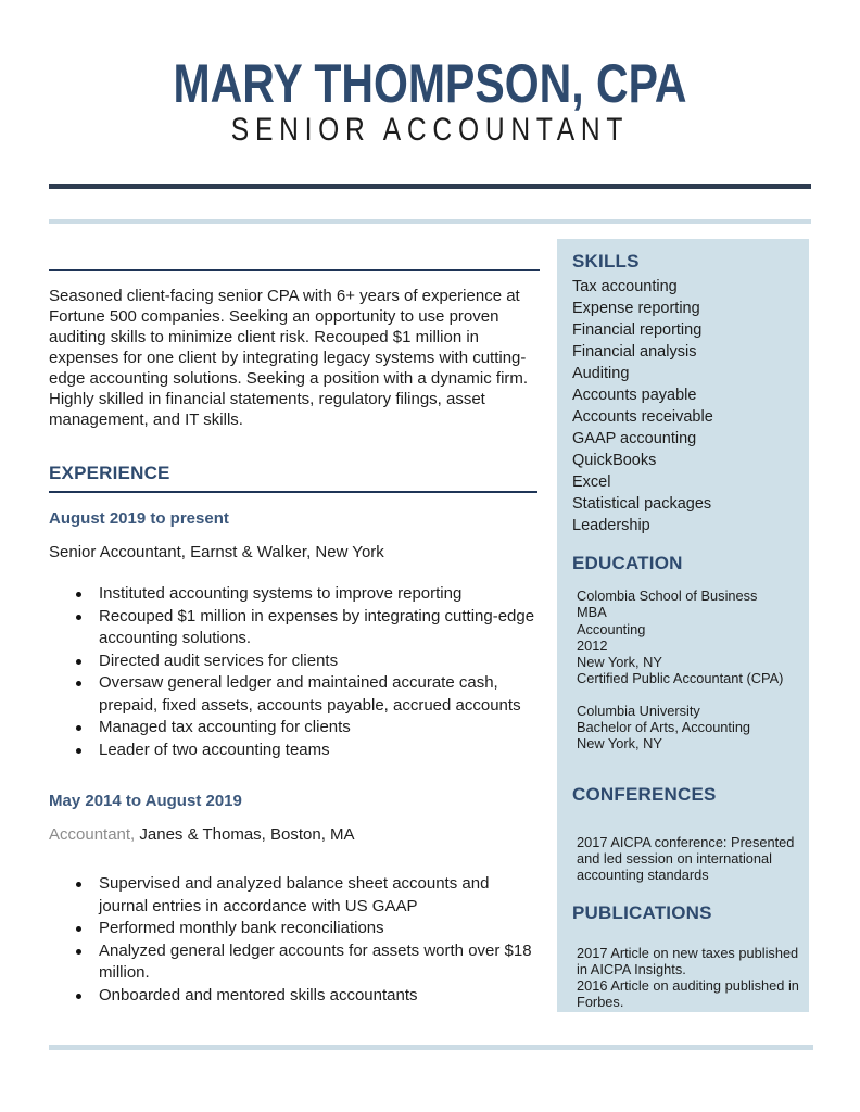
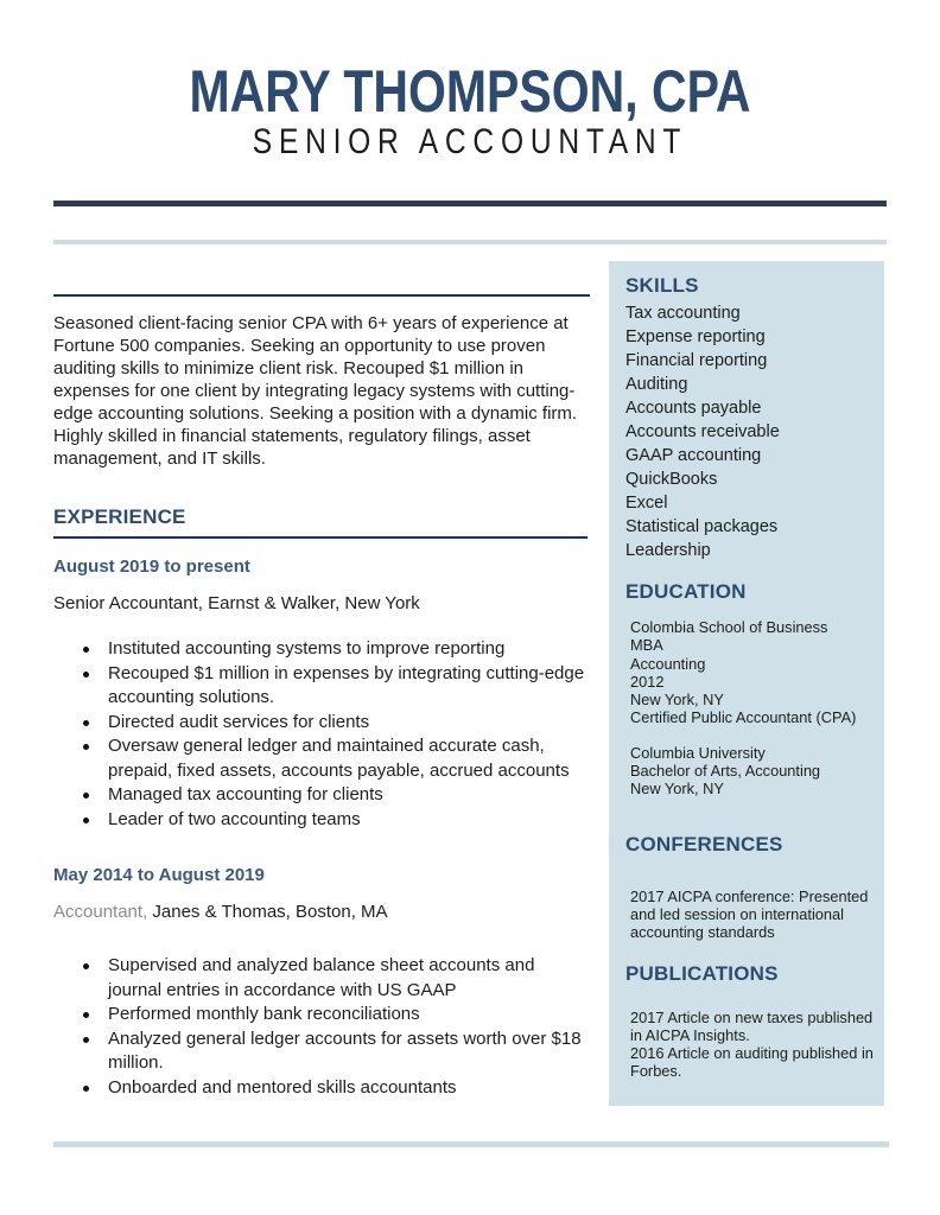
  MARY THOMPSON, CPA
  SENIOR ACCOUNTANT
  Seasoned client-facing senior CPA with 6+ years of experience at Fortune 500 companies. Seeking an opportunity to use proven auditing skills to minimize client risk. Recouped $1 million in expenses for one client by integrating legacy systems with cutting-edge accounting solutions. Seeking a position with a dynamic firm. Highly skilled in financial statements, regulatory filings, asset management, and IT skills.
  EXPERIENCE
  August 2019 to present
  Senior Accountant, Earnst & Walker, New York
  Instituted accounting systems to improve reporting
  Recouped $1 million in expenses by integrating cutting-edge accounting solutions.
  Directed audit services for clients
  Oversaw general ledger and maintained accurate cash, prepaid, fixed assets, accounts payable, accrued accounts
  Managed tax accounting for clients
  Leader of two accounting teams
  May 2014 to August 2019
  Accountant, Janes & Thomas, Boston, MA
  Supervised and analyzed balance sheet accounts and journal entries in accordance with US GAAP
  Performed monthly bank reconciliations
  Analyzed general ledger accounts for assets worth over $18 million.
  Onboarded and mentored skills accountants
  SKILLS
  Tax accounting
  Expense reporting
  Financial reporting
- Financial analysis
  Auditing
  Accounts payable
  Accounts receivable
  GAAP accounting
  QuickBooks
  Excel
  Statistical packages
  Leadership
  EDUCATION
  Colombia School of Business
  MBA
  Accounting
  2012
  New York, NY
  Certified Public Accountant (CPA)
  Columbia University
  Bachelor of Arts, Accounting
  New York, NY
  CONFERENCES
  2017 AICPA conference: Presented and led session on international accounting standards
  PUBLICATIONS
  2017 Article on new taxes published in AICPA Insights.
  2016 Article on auditing published in Forbes.
